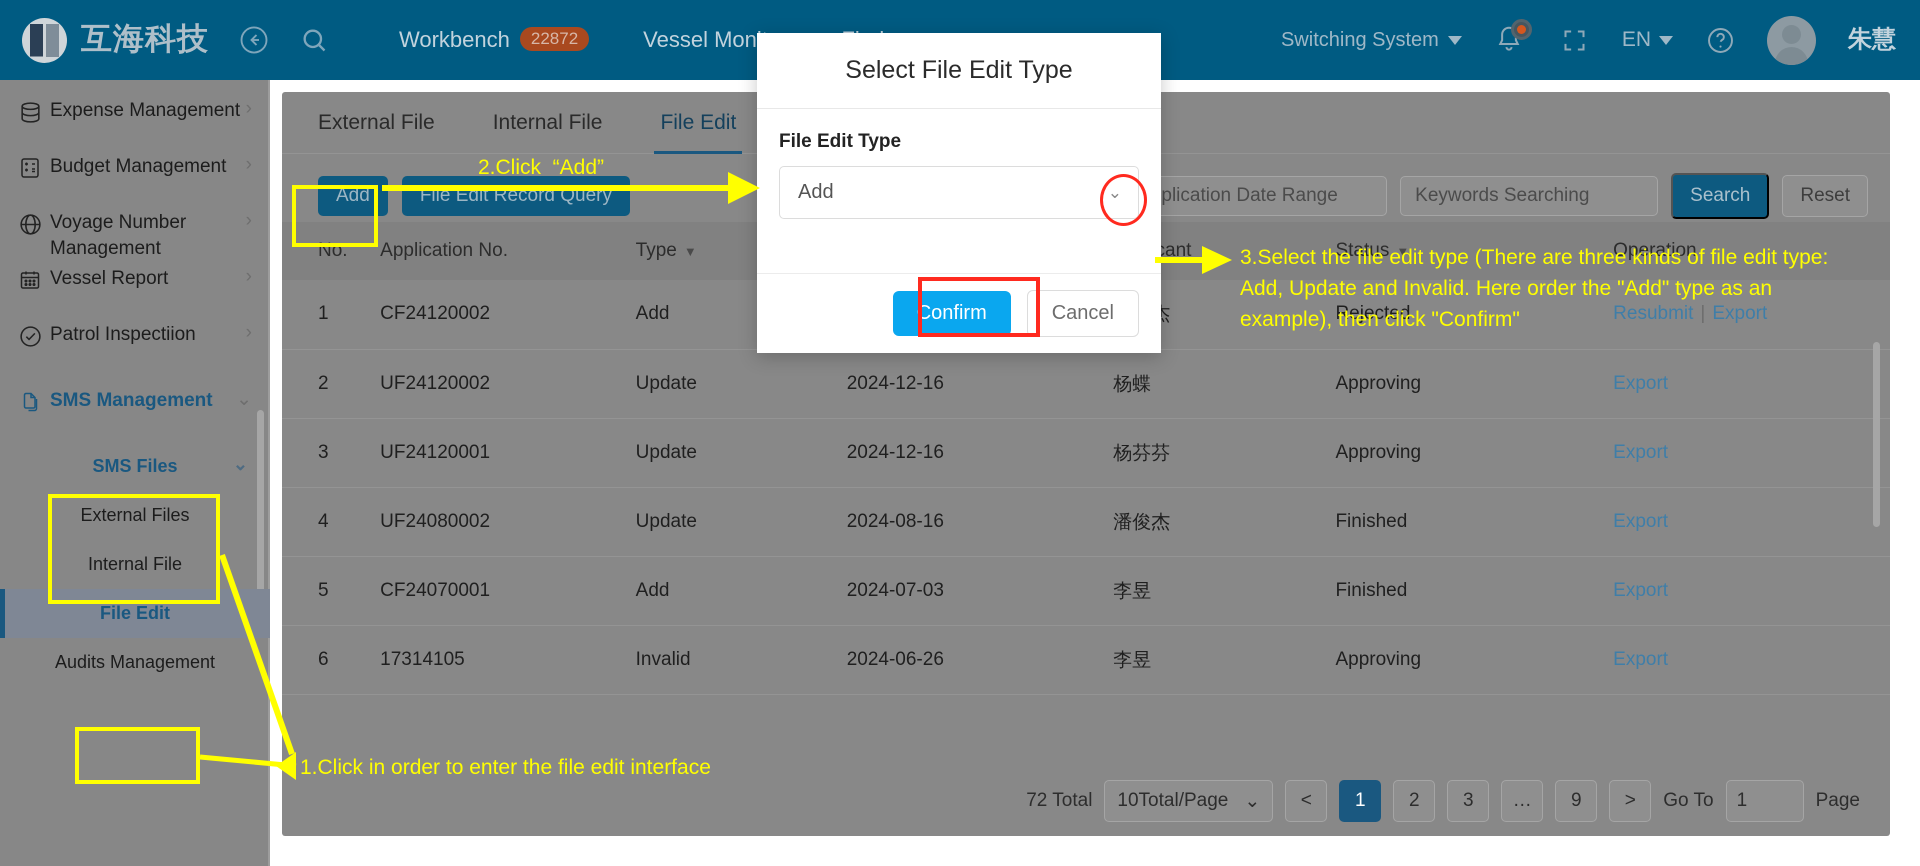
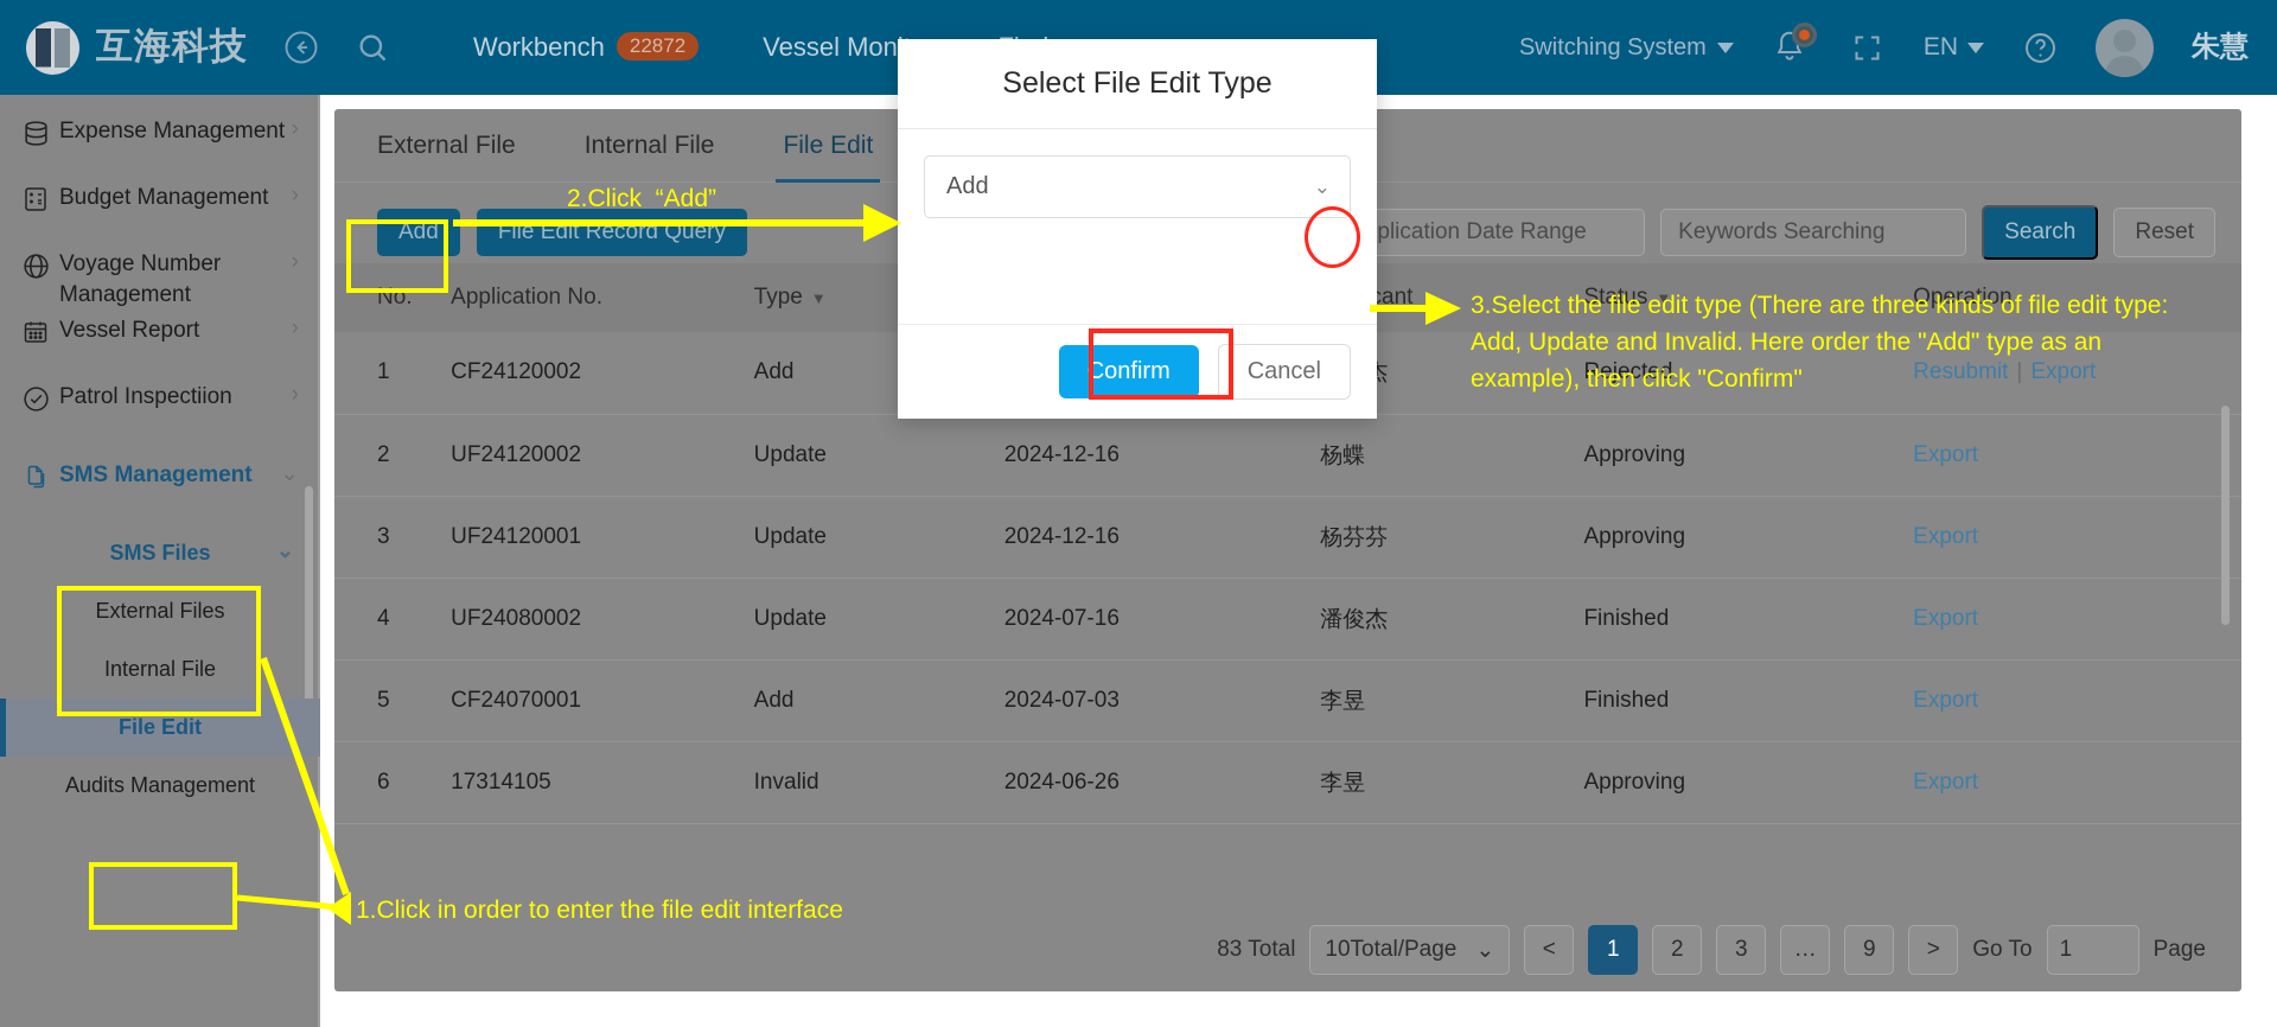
  互海科技
  Workbench 22872
  Switching System
  EN
  朱慧
  Expense Management
  ›
  Budget Management
  ›
  Voyage Number Management
  ›
  Vessel Report
  ›
  Patrol Inspectiion
  ›
  SMS Management
  ⌄
  SMS Files
  ⌄
  External Files
  Internal File
  File Edit
  Audits Management
  External File
  Internal File
  File Edit
  Add
  File Edit Record Query
  plication Date Range
  Keywords Searching
  Search
  Reset
  1	CF24120002	Add			Rejected	Resubmit | Export
  2	UF24120002	Update	2024-12-16	杨蝶	Approving	Export
  3	UF24120001	Update	2024-12-16	杨芬芬	Approving	Export
- 4	UF24080002	Update	2024-08-16	潘俊杰	Finished	Export
+ 4	UF24080002	Update	2024-07-16	潘俊杰	Finished	Export
  5	CF24070001	Add	2024-07-03	李昱	Finished	Export
  6	17314105	Invalid	2024-06-26	李昱	Approving	Export
- 72 Total
+ 83 Total
  10Total/Page
  ⌄
  <
  1
  2
  3
  …
  9
  >
  Go To
  1
  Page
  Select File Edit Type
- File Edit Type
  Add
  ⌄
  Confirm
  Cancel
  2.Click “Add”
  3.Select the file edit type (There are three kinds of file edit type:
  Add, Update and Invalid. Here order the "Add" type as an
  example), then click "Confirm"
  1.Click in order to enter the file edit interface
